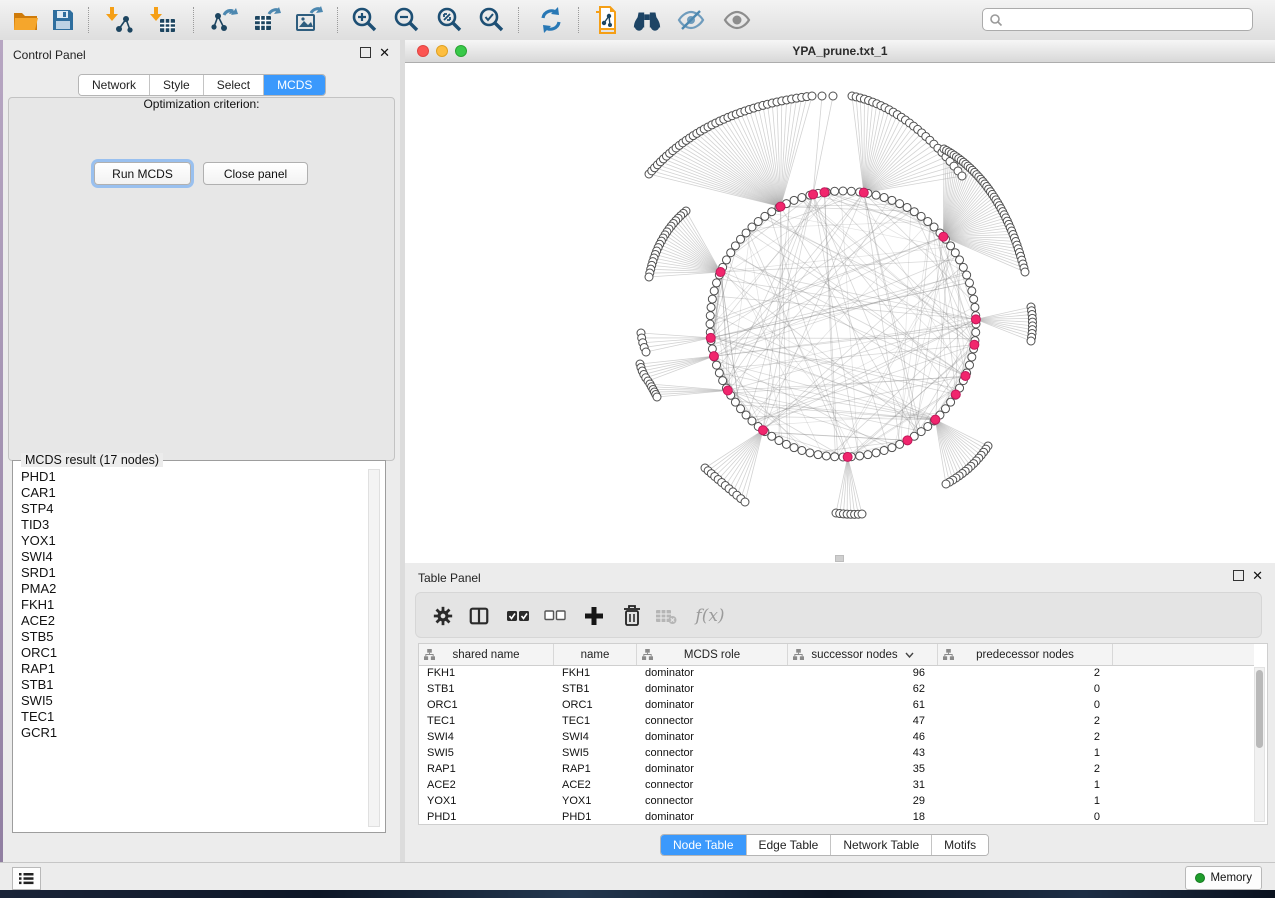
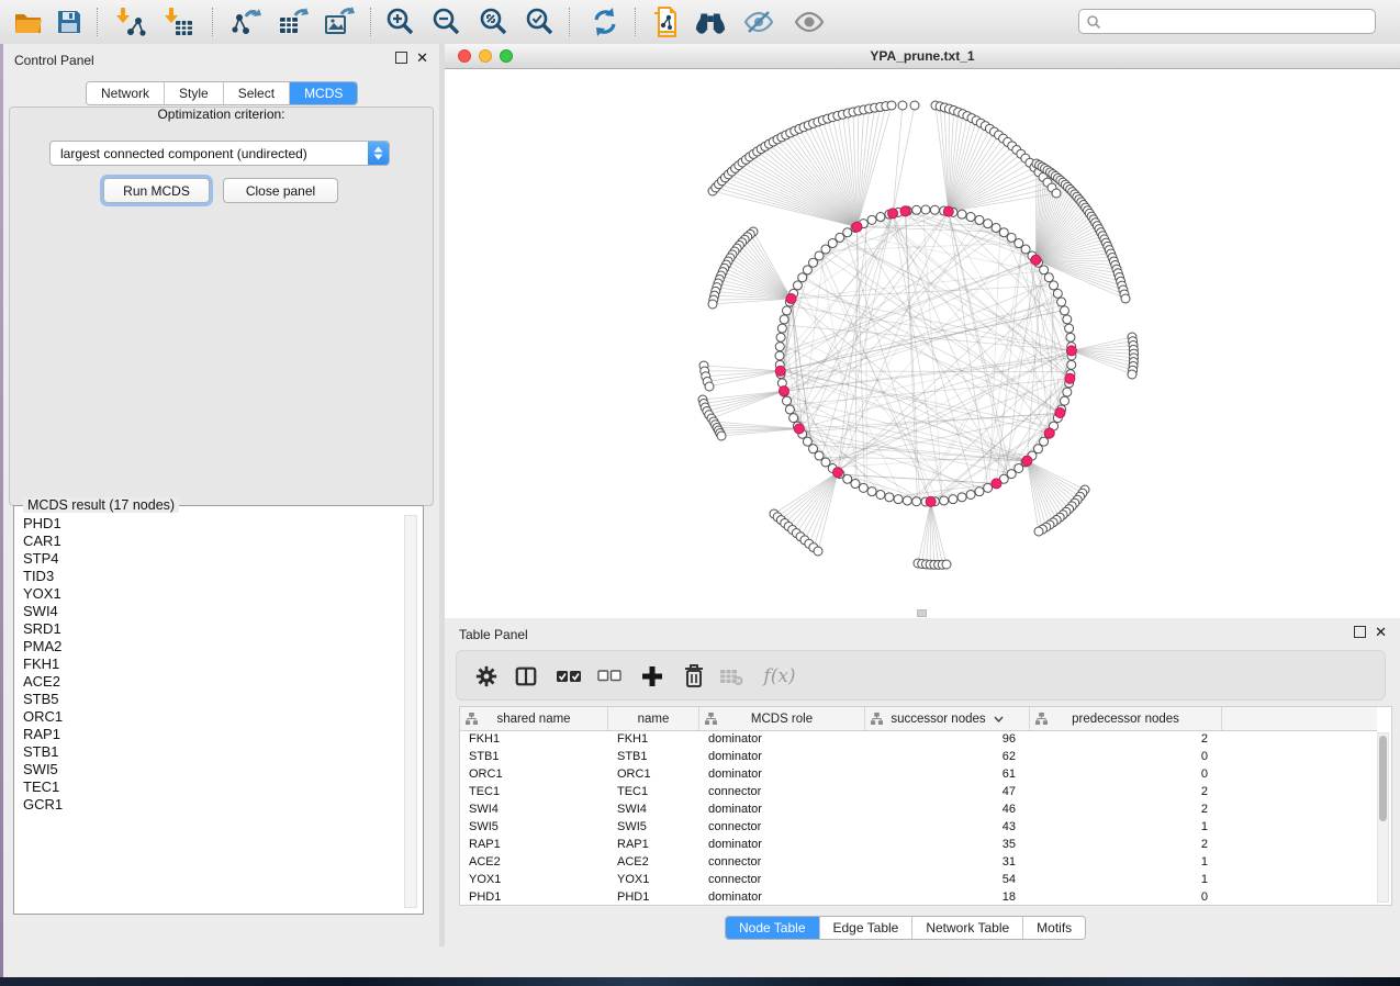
  Control Panel
  ✕
  Network
  Style
  Select
  MCDS
  Optimization criterion:
+ largest connected component (undirected)
  Run MCDS
  Close panel
  MCDS result (17 nodes)
  PHD1
  CAR1
  STP4
  TID3
  YOX1
  SWI4
  SRD1
  PMA2
  FKH1
  ACE2
  STB5
  ORC1
  RAP1
  STB1
  SWI5
  TEC1
  GCR1
  YPA_prune.txt_1
  Table Panel
  ✕
  f(x)
  shared name
  name
  MCDS role
  successor nodes
  predecessor nodes
  FKH1
  FKH1
  dominator
  96
  2
  STB1
  STB1
  dominator
  62
  0
  ORC1
  ORC1
  dominator
  61
  0
  TEC1
  TEC1
  connector
  47
  2
  SWI4
  SWI4
  dominator
  46
  2
  SWI5
  SWI5
  connector
  43
  1
  RAP1
  RAP1
  dominator
  35
  2
  ACE2
  ACE2
  connector
  31
  1
  YOX1
  YOX1
  connector
- 29
+ 54
  1
  PHD1
  PHD1
  dominator
  18
  0
  Node Table
  Edge Table
  Network Table
  Motifs
- Memory
